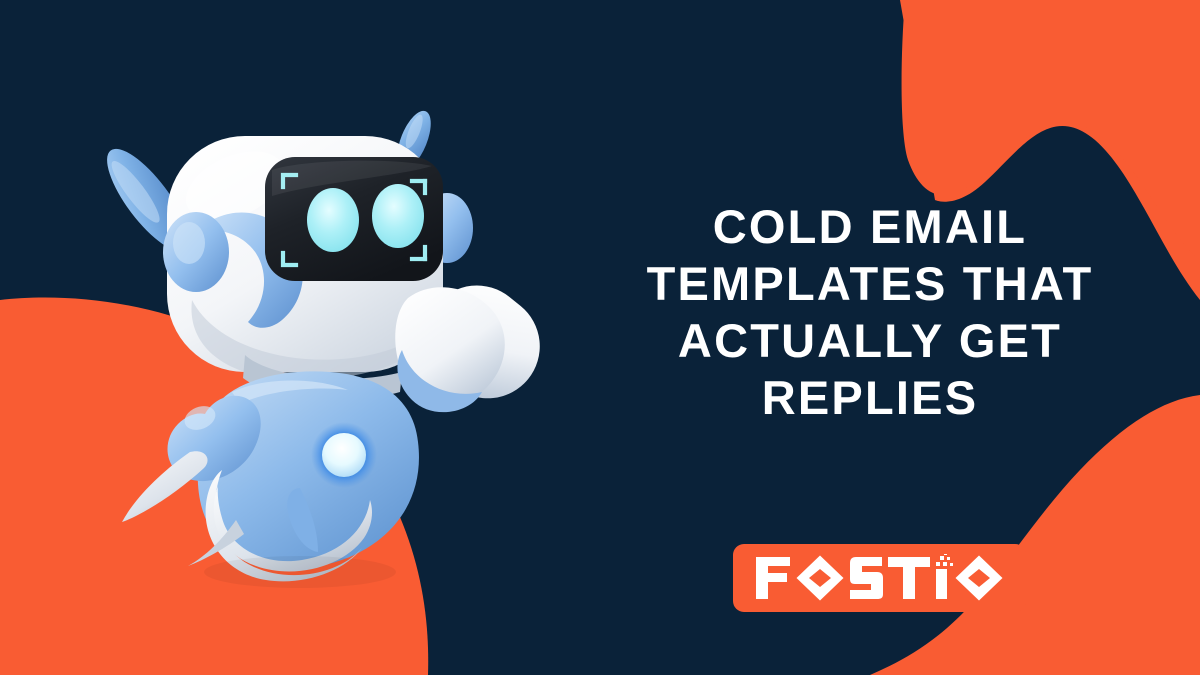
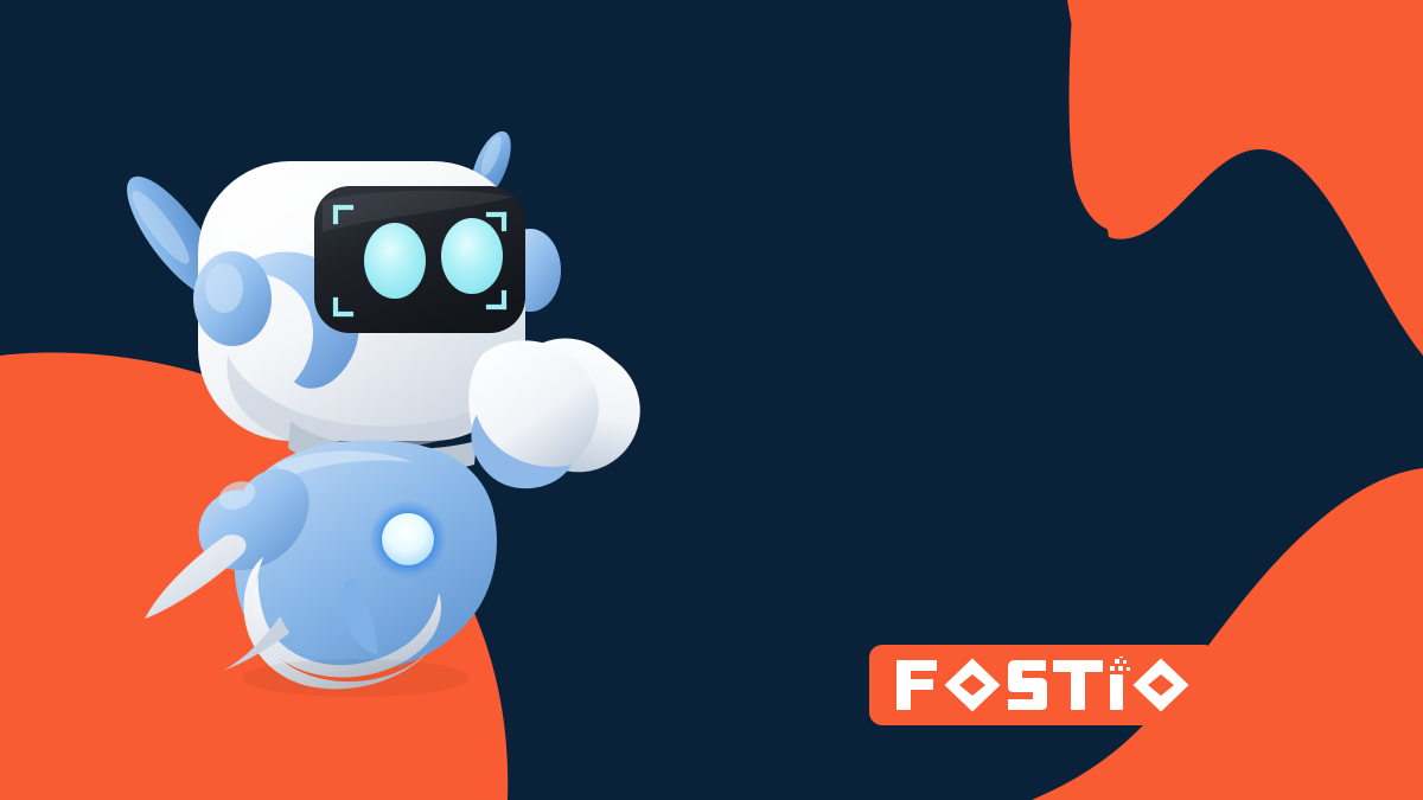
- COLD EMAIL
- TEMPLATES THAT
- ACTUALLY GET
- REPLIES
